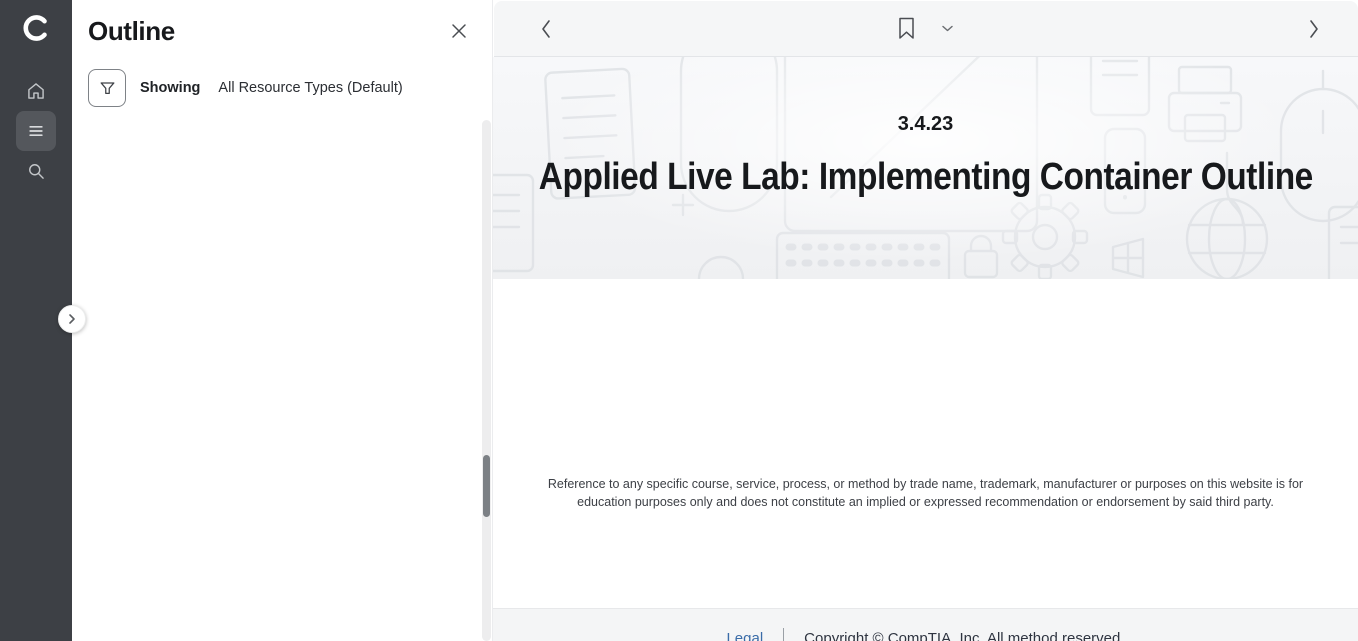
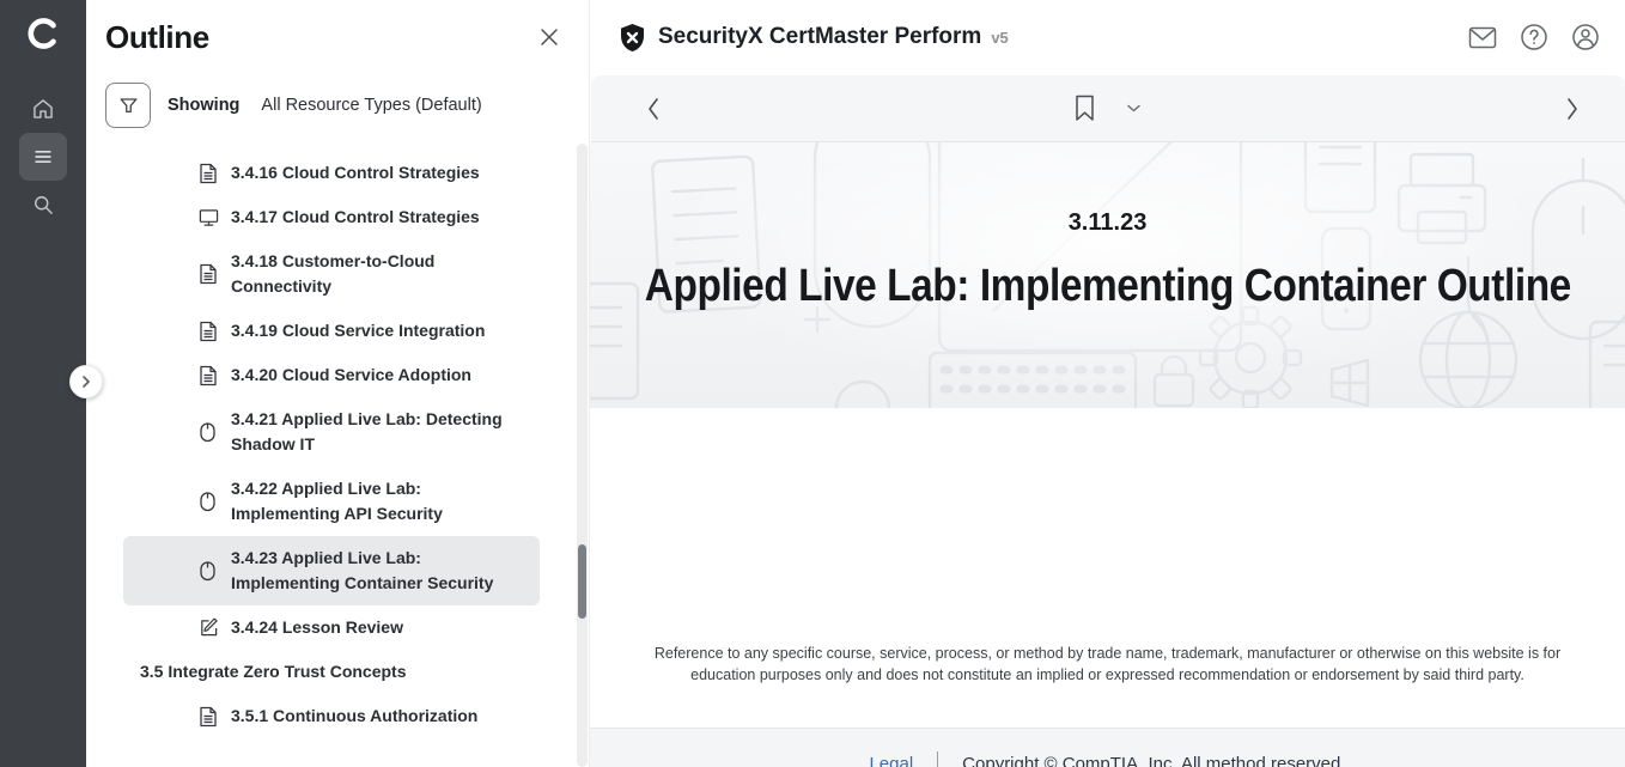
  Outline
  Showing
  All Resource Types (Default)
+ 3.4.16 Cloud Control Strategies
+ 3.4.17 Cloud Control Strategies
+ 3.4.18 Customer-to-Cloud Connectivity
+ 3.4.19 Cloud Service Integration
+ 3.4.20 Cloud Service Adoption
+ 3.4.21 Applied Live Lab: Detecting Shadow IT
+ 3.4.22 Applied Live Lab: Implementing API Security
+ 3.4.23 Applied Live Lab: Implementing Container Security
+ 3.4.24 Lesson Review
+ 3.5 Integrate Zero Trust Concepts
+ 3.5.1 Continuous Authorization
+ SecurityX CertMaster Perform
+ v5
- 3.4.23
+ 3.11.23
  Applied Live Lab: Implementing Container Outline
- Reference to any specific course, service, process, or method by trade name, trademark, manufacturer or purposes on this website is for education purposes only and does not constitute an implied or expressed recommendation or endorsement by said third party.
+ Reference to any specific course, service, process, or method by trade name, trademark, manufacturer or otherwise on this website is for education purposes only and does not constitute an implied or expressed recommendation or endorsement by said third party.
  Legal
  Copyright © CompTIA, Inc. All method reserved.
